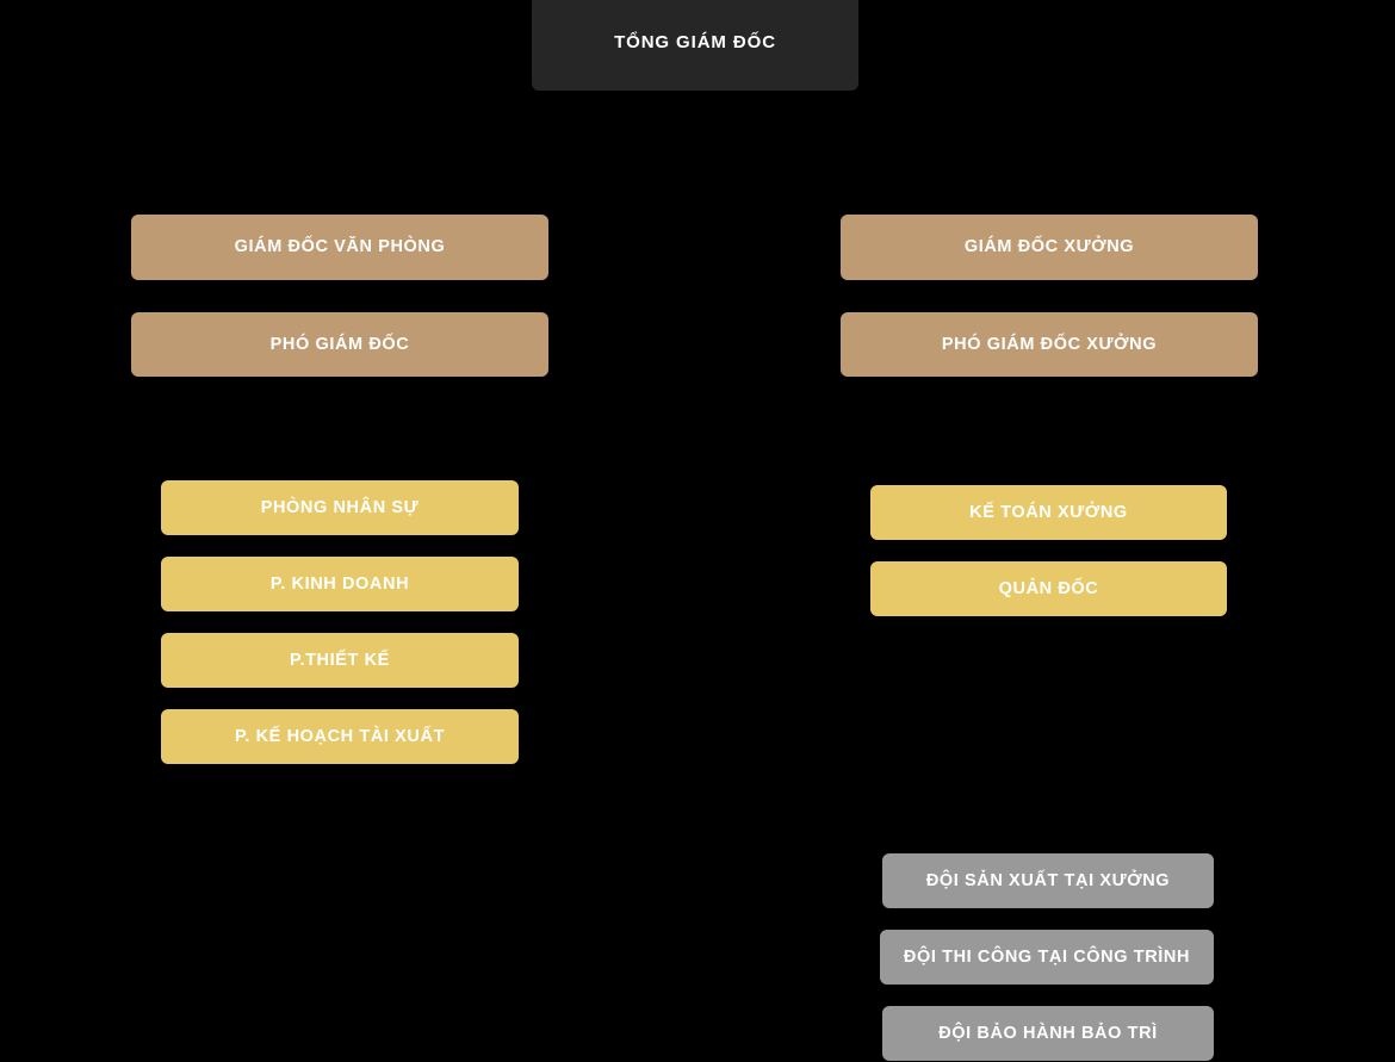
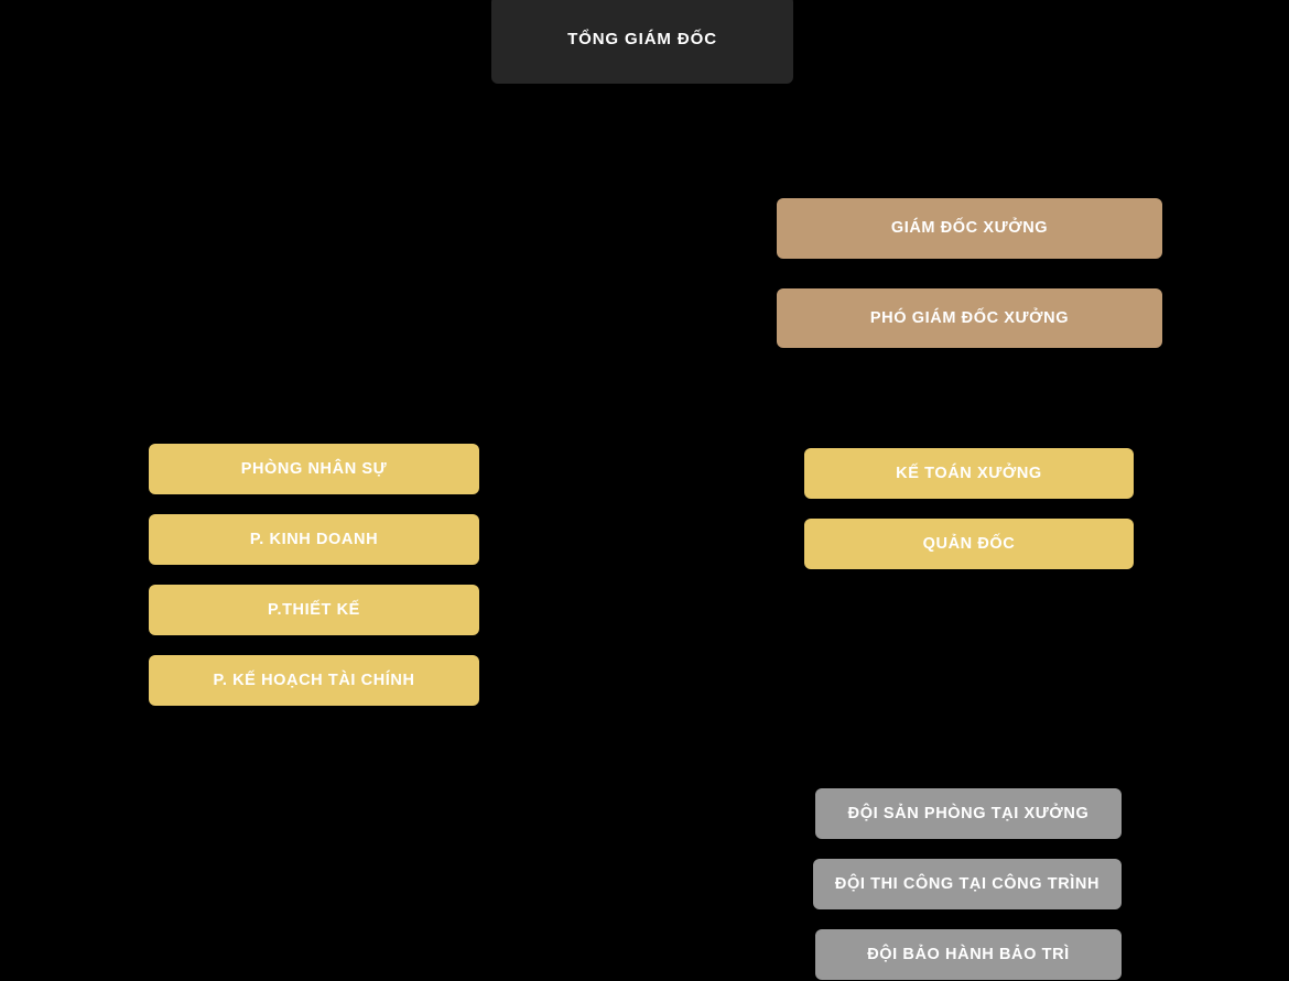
  TỔNG GIÁM ĐỐC
- GIÁM ĐỐC VĂN PHÒNG
- PHÓ GIÁM ĐỐC
  GIÁM ĐỐC XƯỞNG
  PHÓ GIÁM ĐỐC XƯỞNG
  PHÒNG NHÂN SỰ
  P. KINH DOANH
  P.THIẾT KẾ
- P. KẾ HOẠCH TÀI XUẤT
+ P. KẾ HOẠCH TÀI CHÍNH
  KẾ TOÁN XƯỞNG
  QUẢN ĐỐC
- ĐỘI SẢN XUẤT TẠI XƯỞNG
+ ĐỘI SẢN PHÒNG TẠI XƯỞNG
  ĐỘI THI CÔNG TẠI CÔNG TRÌNH
  ĐỘI BẢO HÀNH BẢO TRÌ
